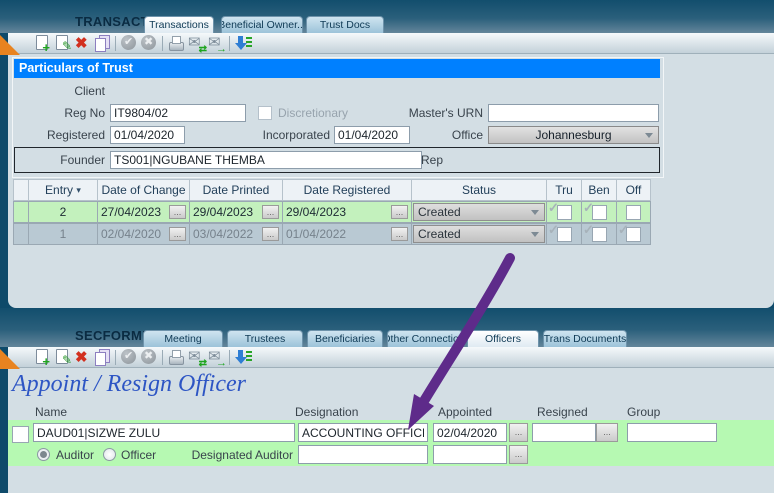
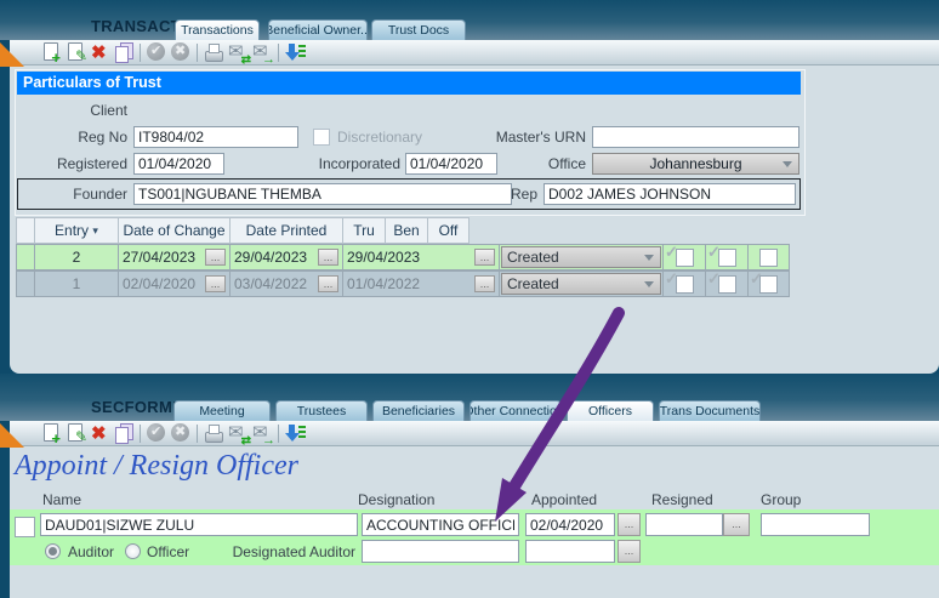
  Transactions
  Beneficial Owner..
  Trust Docs
  Particulars of Trust
  Client
  Reg No
  IT9804/02
  Discretionary
  Master's URN
  Registered
  01/04/2020
  Incorporated
  01/04/2020
  Office
  Johannesburg
  Founder
  TS001|NGUBANE THEMBA
  Rep
+ D002 JAMES JOHNSON
  Entry
  ▾
  Date of Change
  Date Printed
- Date Registered
- Status
  Tru
  Ben
  Off
  2
  27/04/2023
  ...
  29/04/2023
  ...
  29/04/2023
  ...
  Created
  1
  02/04/2020
  ...
  03/04/2022
  ...
  01/04/2022
  ...
  Created
  SECFORM
  Meeting
  Trustees
  Beneficiaries
  ther Connectio
  Officers
  Trans Documents
  Appoint / Resign Officer
  Name
  Designation
  Appointed
  Resigned
  Group
  DAUD01|SIZWE ZULU
  ACCOUNTING OFFIC
  02/04/2020
  ...
  ...
  Auditor
  Officer
  Designated Auditor
  ...
